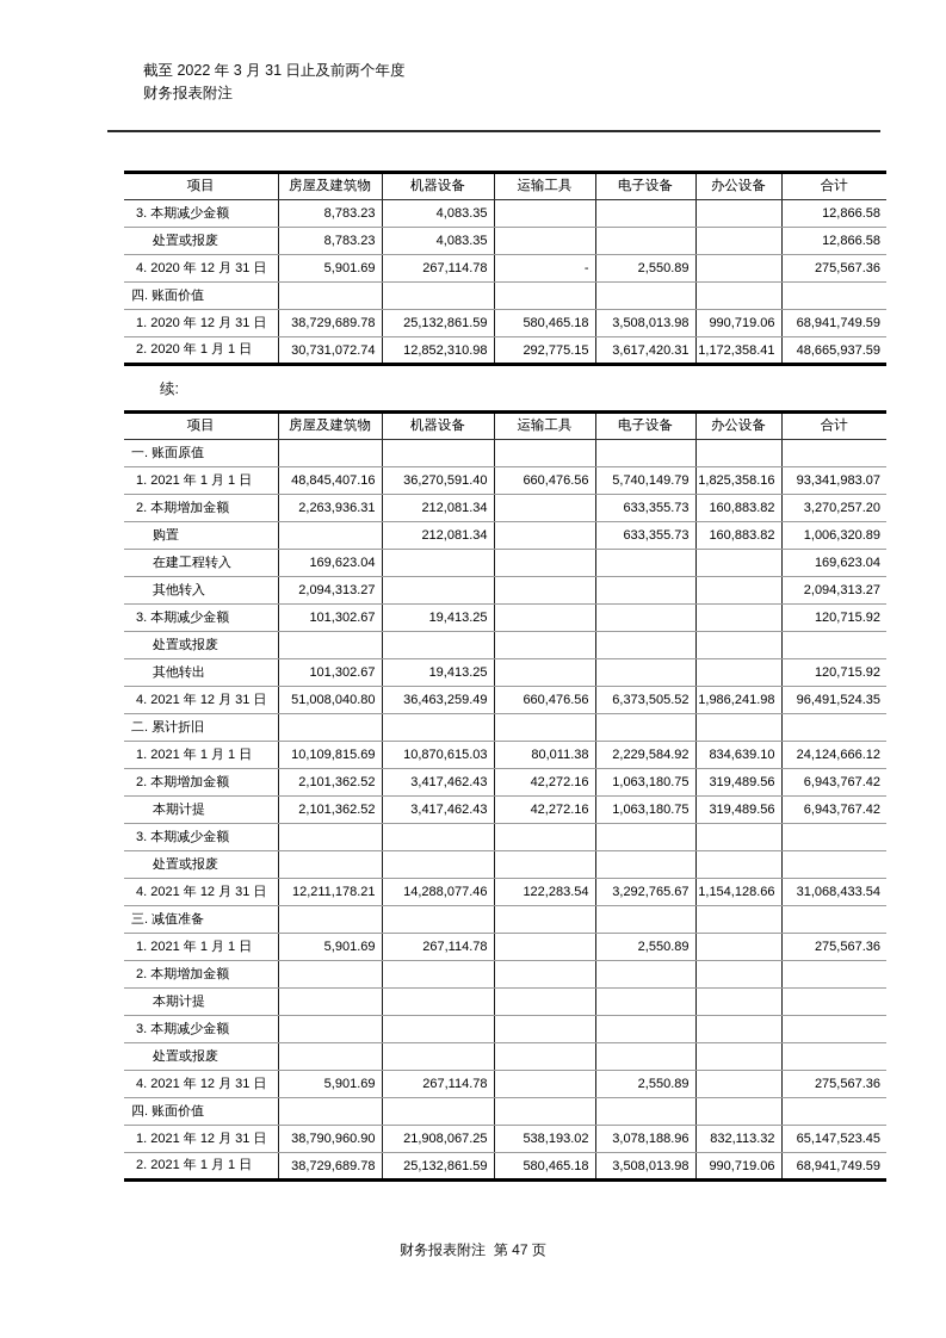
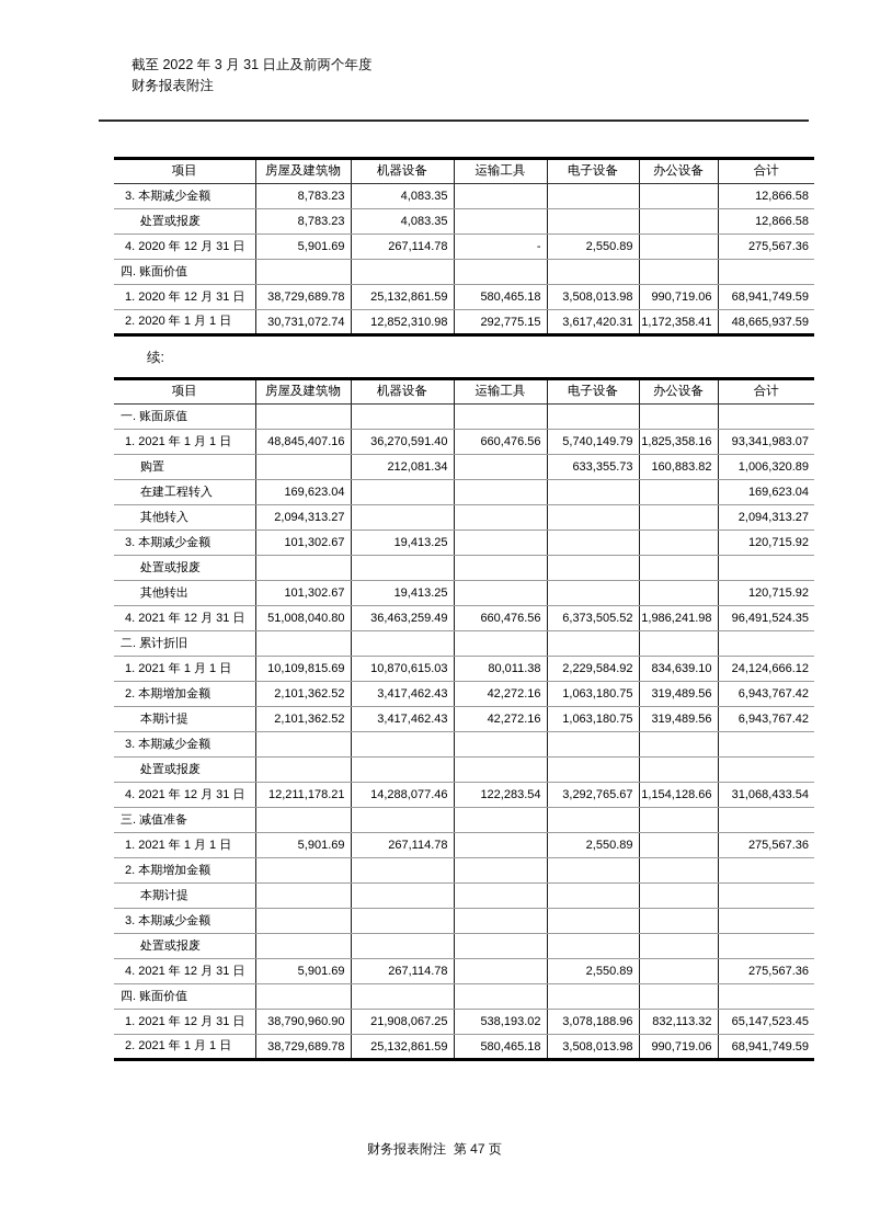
  截至 2022 年 3 月 31 日止及前两个年度
  财务报表附注
  项目	房屋及建筑物	机器设备	运输工具	电子设备	办公设备	合计
  3. 本期减少金额	8,783.23	4,083.35				12,866.58
  处置或报废	8,783.23	4,083.35				12,866.58
  4. 2020 年 12 月 31 日	5,901.69	267,114.78	-	2,550.89		275,567.36
  四. 账面价值
  1. 2020 年 12 月 31 日	38,729,689.78	25,132,861.59	580,465.18	3,508,013.98	990,719.06	68,941,749.59
  2. 2020 年 1 月 1 日	30,731,072.74	12,852,310.98	292,775.15	3,617,420.31	1,172,358.41	48,665,937.59
  续:
  项目	房屋及建筑物	机器设备	运输工具	电子设备	办公设备	合计
  一. 账面原值
  1. 2021 年 1 月 1 日	48,845,407.16	36,270,591.40	660,476.56	5,740,149.79	1,825,358.16	93,341,983.07
- 2. 本期增加金额	2,263,936.31	212,081.34		633,355.73	160,883.82	3,270,257.20
  购置		212,081.34		633,355.73	160,883.82	1,006,320.89
  在建工程转入	169,623.04					169,623.04
  其他转入	2,094,313.27					2,094,313.27
  3. 本期减少金额	101,302.67	19,413.25				120,715.92
  处置或报废
  其他转出	101,302.67	19,413.25				120,715.92
  4. 2021 年 12 月 31 日	51,008,040.80	36,463,259.49	660,476.56	6,373,505.52	1,986,241.98	96,491,524.35
  二. 累计折旧
  1. 2021 年 1 月 1 日	10,109,815.69	10,870,615.03	80,011.38	2,229,584.92	834,639.10	24,124,666.12
  2. 本期增加金额	2,101,362.52	3,417,462.43	42,272.16	1,063,180.75	319,489.56	6,943,767.42
  本期计提	2,101,362.52	3,417,462.43	42,272.16	1,063,180.75	319,489.56	6,943,767.42
  3. 本期减少金额
  处置或报废
  4. 2021 年 12 月 31 日	12,211,178.21	14,288,077.46	122,283.54	3,292,765.67	1,154,128.66	31,068,433.54
  三. 减值准备
  1. 2021 年 1 月 1 日	5,901.69	267,114.78		2,550.89		275,567.36
  2. 本期增加金额
  本期计提
  3. 本期减少金额
  处置或报废
  4. 2021 年 12 月 31 日	5,901.69	267,114.78		2,550.89		275,567.36
  四. 账面价值
  1. 2021 年 12 月 31 日	38,790,960.90	21,908,067.25	538,193.02	3,078,188.96	832,113.32	65,147,523.45
  2. 2021 年 1 月 1 日	38,729,689.78	25,132,861.59	580,465.18	3,508,013.98	990,719.06	68,941,749.59
  财务报表附注 第 47 页
